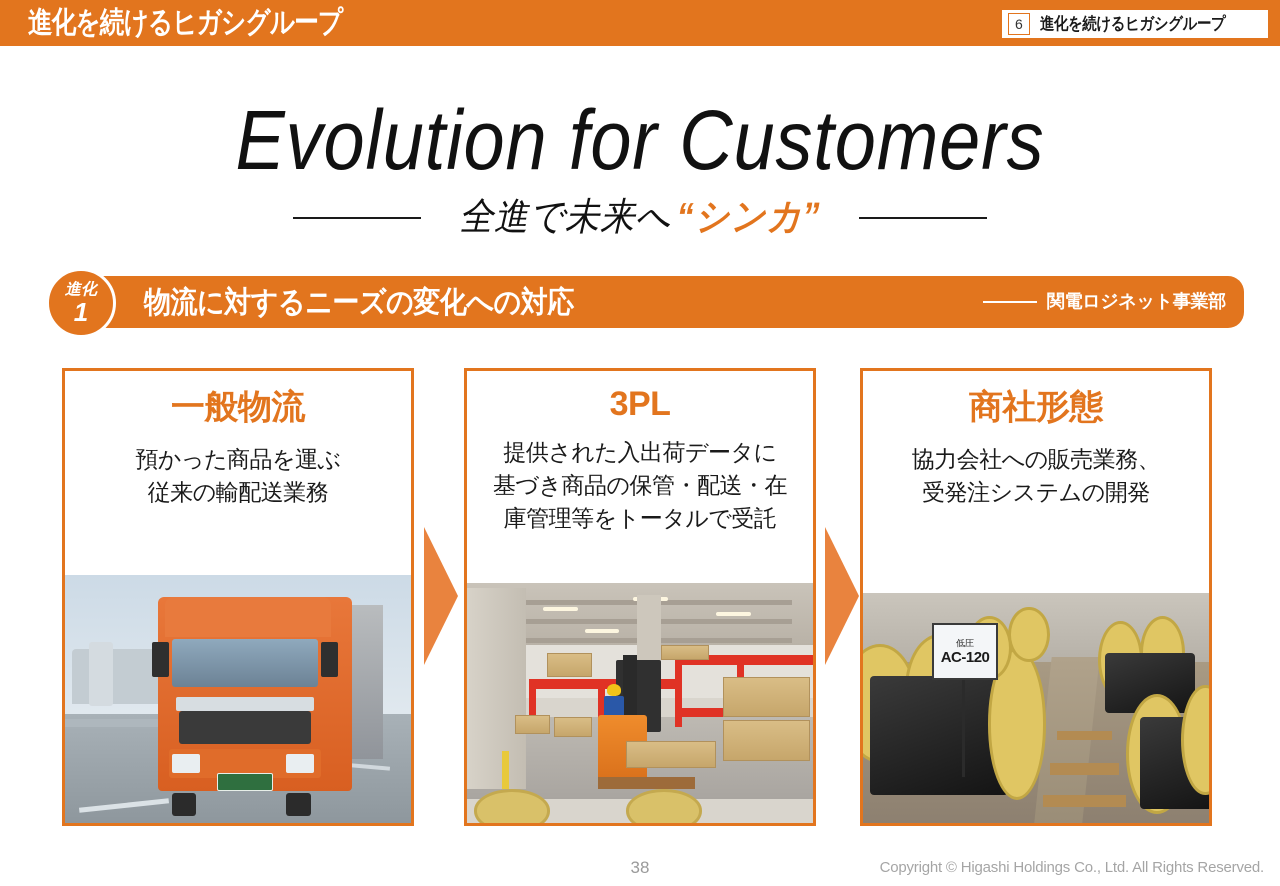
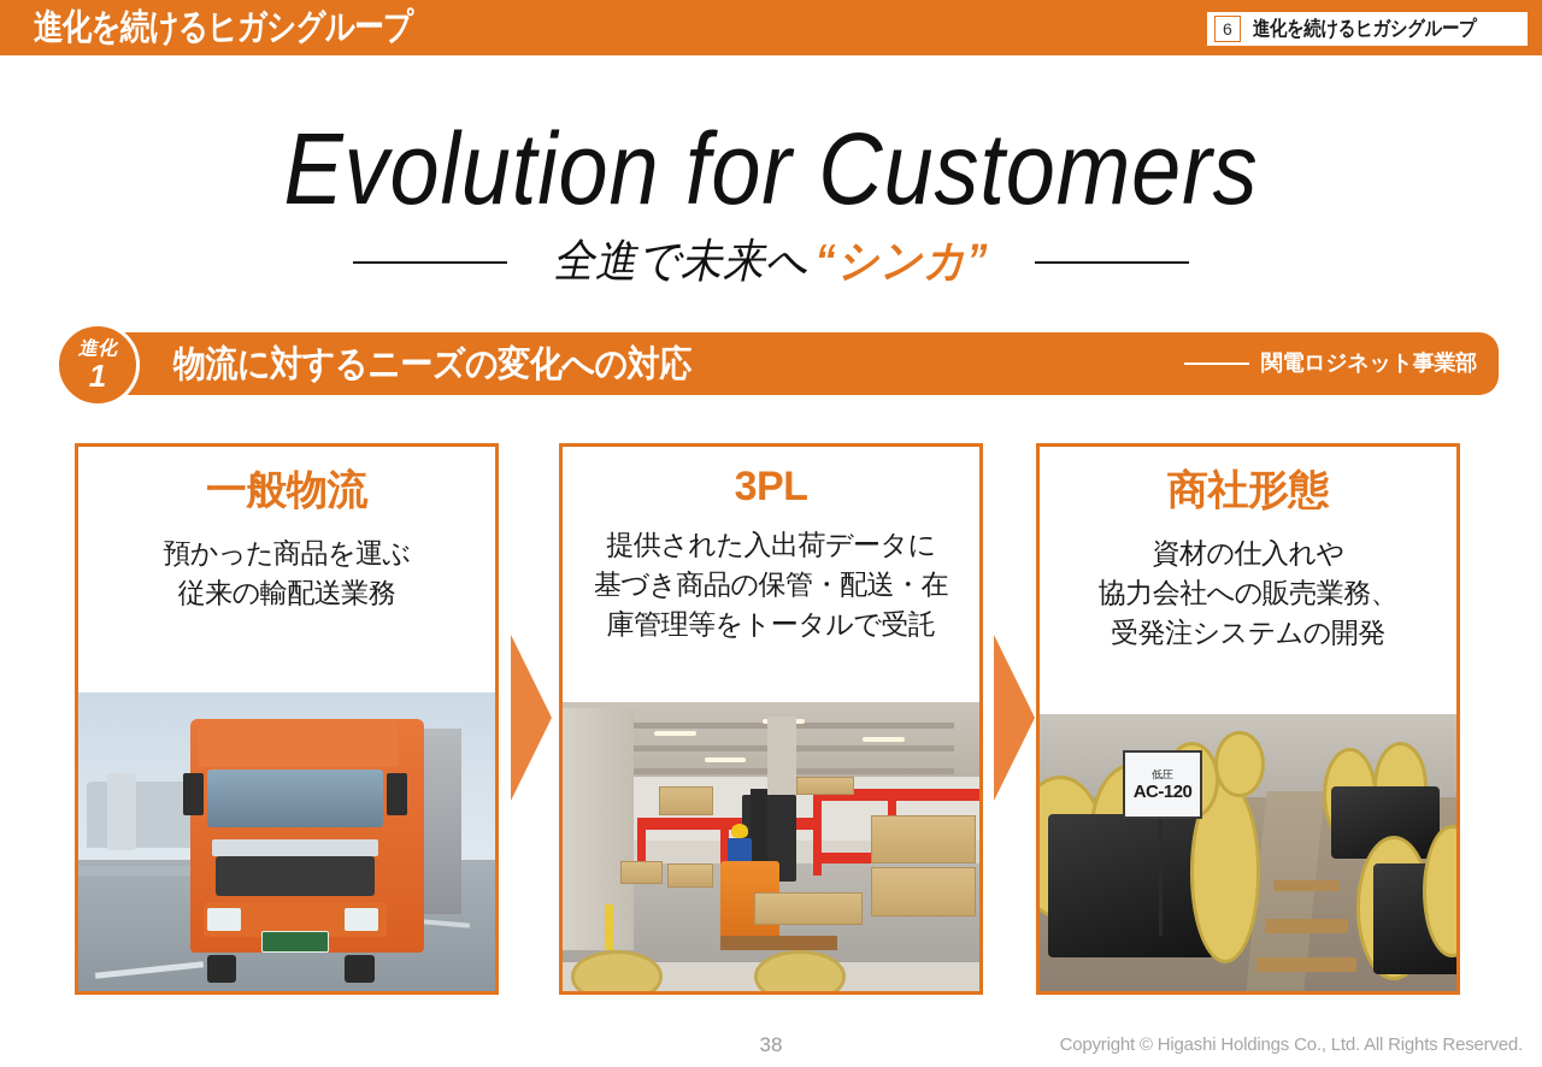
  進化を続けるヒガシグループ
  6
  進化を続けるヒガシグループ
  Evolution for Customers
  全進で未来へ “シンカ”
  物流に対するニーズの変化への対応
  関電ロジネット事業部
  進化
  1
  一般物流
  預かった商品を運ぶ
  従来の輸配送業務
  3PL
  提供された入出荷データに
  基づき商品の保管・配送・在
  庫管理等をトータルで受託
  商社形態
+ 資材の仕入れや
  協力会社への販売業務、
  受発注システムの開発
  低圧
  AC-120
  38
  Copyright © Higashi Holdings Co., Ltd. All Rights Reserved.
